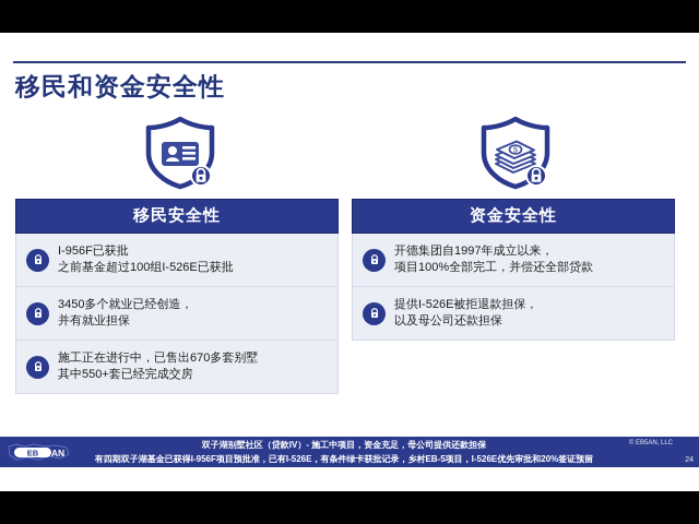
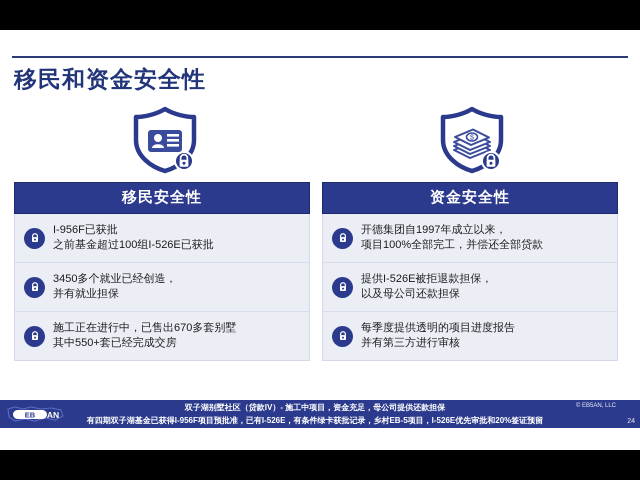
  移民和资金安全性
  移民安全性
  I-956F已获批
  之前基金超过100组I-526E已获批
  3450多个就业已经创造，
  并有就业担保
  施工正在进行中，已售出670多套别墅
  其中550+套已经完成交房
  资金安全性
  开德集团自1997年成立以来，
  项目100%全部完工，并偿还全部贷款
  提供I-526E被拒退款担保，
  以及母公司还款担保
+ 每季度提供透明的项目进度报告
+ 并有第三方进行审核
  EB
  AN
  双子湖别墅社区（贷款IV）- 施工中项目，资金充足，母公司提供还款担保
  有四期双子湖基金已获得I-956F项目预批准，已有I-526E，有条件绿卡获批记录，乡村EB-5项目，I-526E优先审批和20%签证预留
